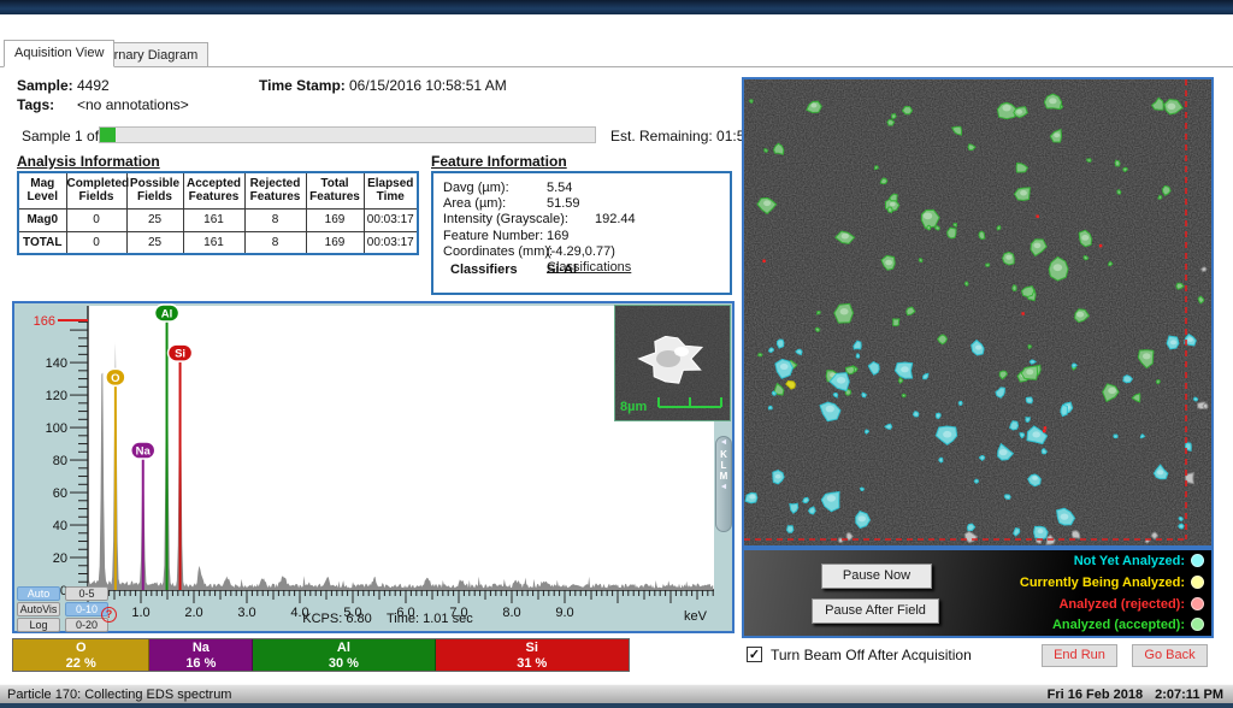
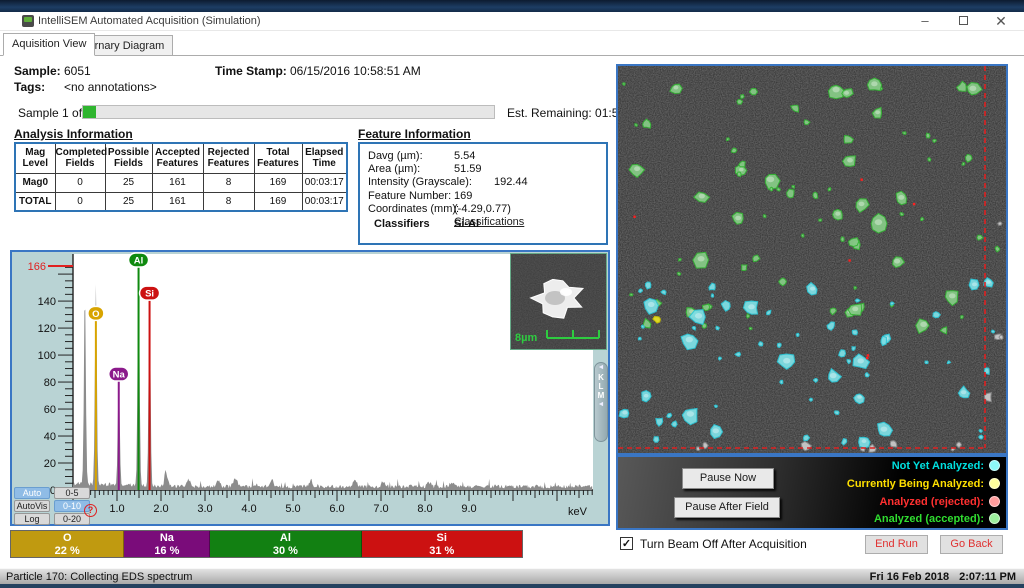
+ IntelliSEM Automated Acquisition (Simulation)
+ –
+ ✕
  Aquisition View
  rnary Diagram
  Sample:
- 4492
+ 6051
  Time Stamp:
  06/15/2016 10:58:51 AM
  Tags:
  <no annotations>
  Sample 1 of
  Est. Remaining: 01:
  Analysis Information
  Mag Level	Completed Fields	Possible Fields	Accepted Features	Rejected Features	Total Features	Elapsed Time
  Mag0	0	25	161	8	169	00:03:17
  TOTAL	0	25	161	8	169	00:03:17
  Feature Information
  Davg (µm):
  5.54
  Area (µm):
  51.59
  Intensity (Grayscale):
  192.44
  Feature Number:
  169
  Coordinates (mm):
  (-4.29,0.77)
  Classifications
  Classifiers
  Si-Al
  0
  20
  40
  60
  80
  100
  120
  140
  166
  1.0
  2.0
  3.0
  4.0
  5.0
  6.0
  7.0
  8.0
  9.0
  O
  Na
  Al
  Si
  Auto
  AutoVis
  Log
  0-5
  0-10
  0-20
  ?
- KCPS: 6.80 Time: 1.01 sec
  keV
  8µm
  K
  L
  M
  O
  22 %
  Na
  16 %
  Al
  30 %
  Si
  31 %
  Pause Now
  Pause After Field
  Not Yet Analyzed:
  Currently Being Analyzed:
  Analyzed (rejected):
  Analyzed (accepted):
  ✓
  Turn Beam Off After Acquisition
  End Run
  Go Back
  Particle 170: Collecting EDS spectrum
  Fri 16 Feb 2018 2:07:11 PM
